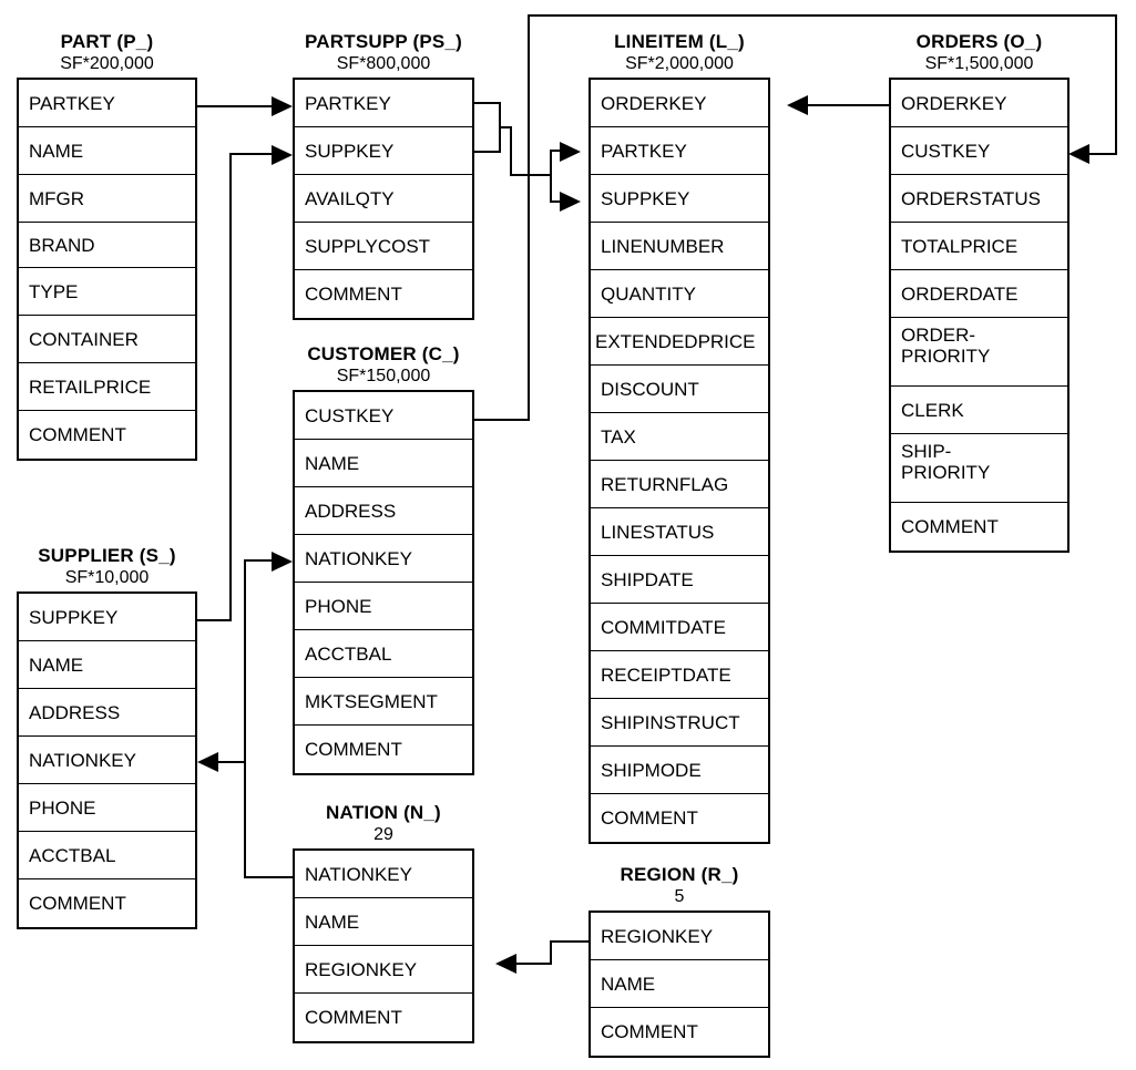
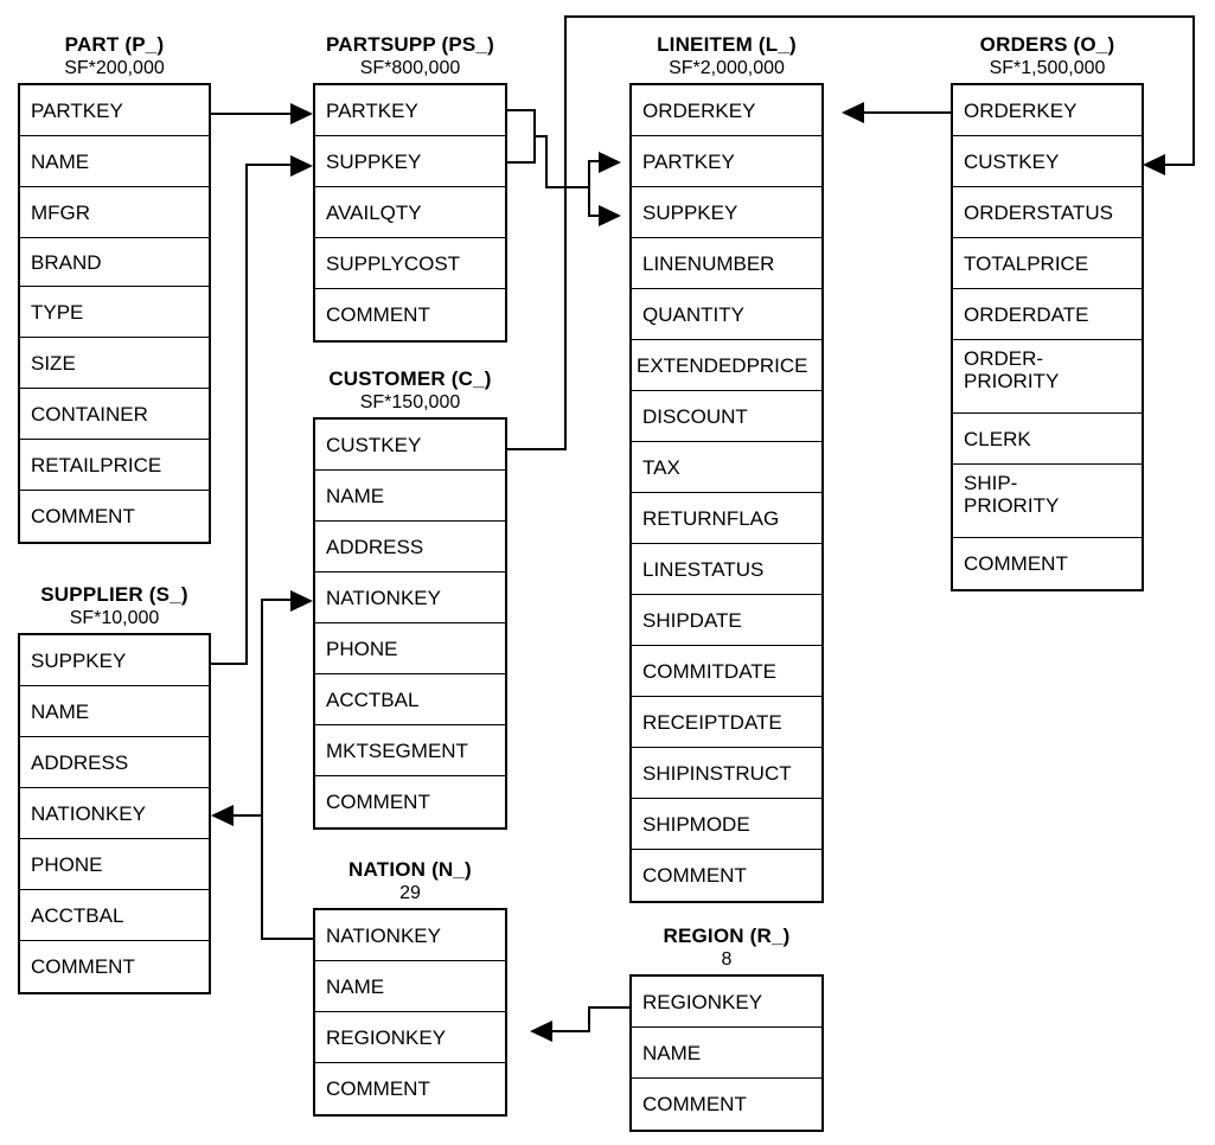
  PART (P_)
  SF*200,000
  PARTKEY
  NAME
  MFGR
  BRAND
  TYPE
+ SIZE
  CONTAINER
  RETAILPRICE
  COMMENT
  SUPPLIER (S_)
  SF*10,000
  SUPPKEY
  NAME
  ADDRESS
  NATIONKEY
  PHONE
  ACCTBAL
  COMMENT
  PARTSUPP (PS_)
  SF*800,000
  PARTKEY
  SUPPKEY
  AVAILQTY
  SUPPLYCOST
  COMMENT
  CUSTOMER (C_)
  SF*150,000
  CUSTKEY
  NAME
  ADDRESS
  NATIONKEY
  PHONE
  ACCTBAL
  MKTSEGMENT
  COMMENT
  NATION (N_)
  29
  NATIONKEY
  NAME
  REGIONKEY
  COMMENT
  LINEITEM (L_)
  SF*2,000,000
  ORDERKEY
  PARTKEY
  SUPPKEY
  LINENUMBER
  QUANTITY
  EXTENDEDPRICE
  DISCOUNT
  TAX
  RETURNFLAG
  LINESTATUS
  SHIPDATE
  COMMITDATE
  RECEIPTDATE
  SHIPINSTRUCT
  SHIPMODE
  COMMENT
  ORDERS (O_)
  SF*1,500,000
  ORDERKEY
  CUSTKEY
  ORDERSTATUS
  TOTALPRICE
  ORDERDATE
  ORDER-
  PRIORITY
  CLERK
  SHIP-
  PRIORITY
  COMMENT
  REGION (R_)
- 5
+ 8
  REGIONKEY
  NAME
  COMMENT
